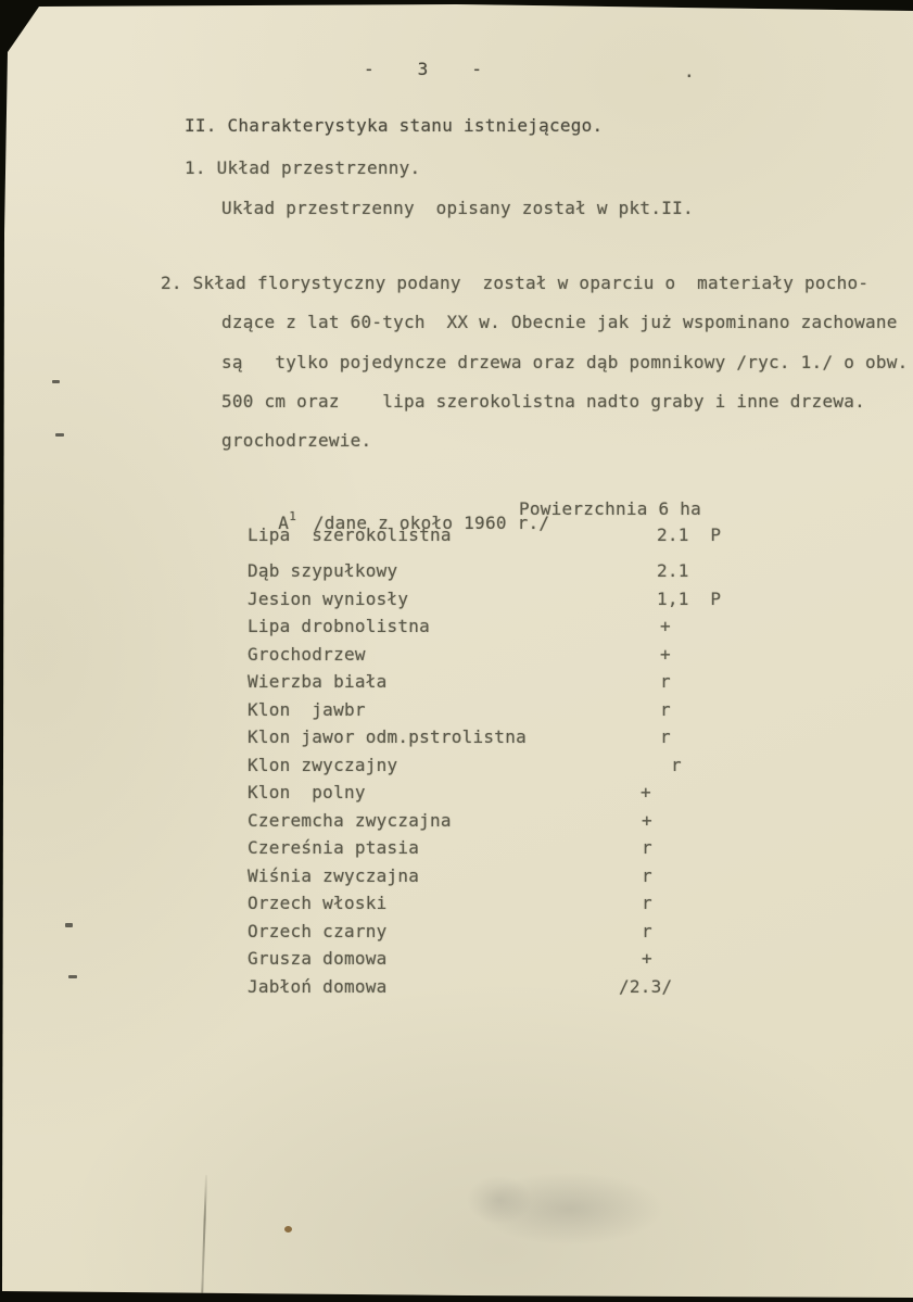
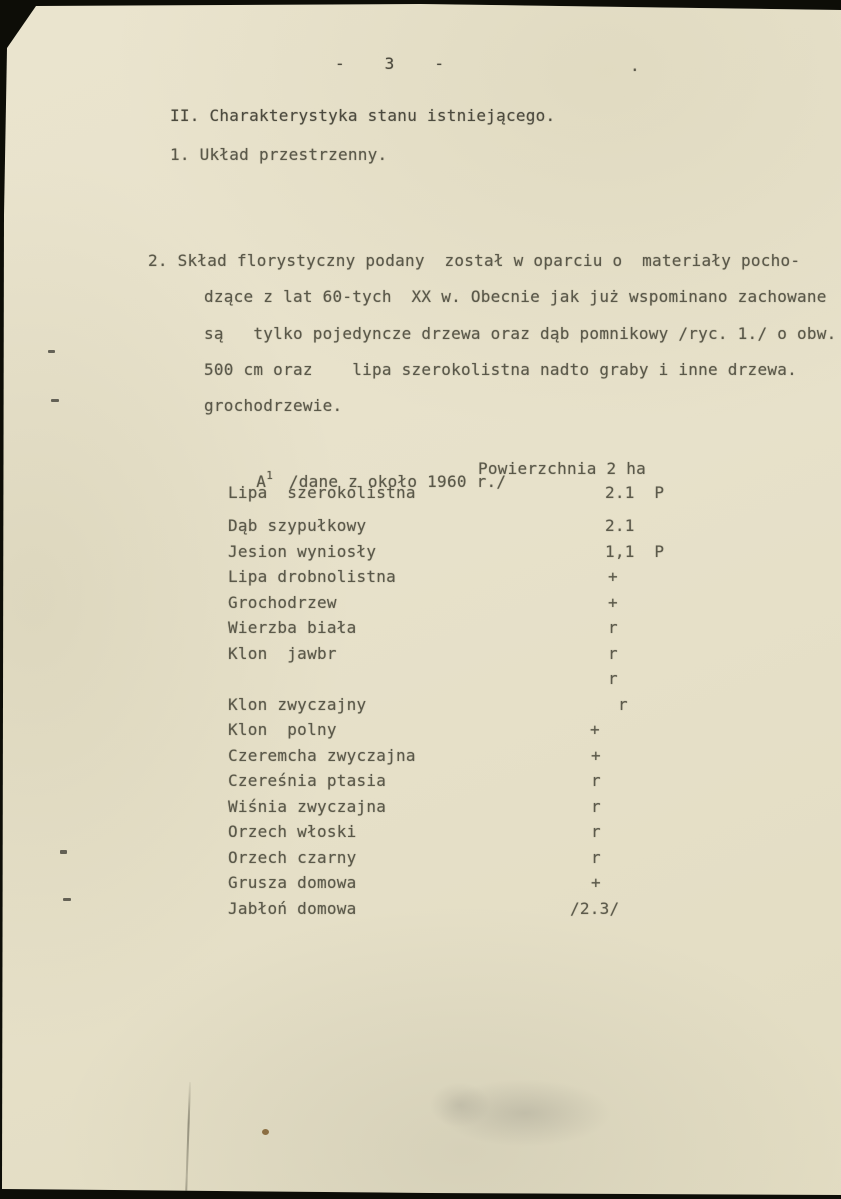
  - 3 -
  .
  II. Charakterystyka stanu istniejącego.
  1. Układ przestrzenny.
- Układ przestrzenny opisany został w pkt.II.
  2. Skład florystyczny podany został w oparciu o materiały pocho-
  dzące z lat 60-tych XX w. Obecnie jak już wspominano zachowane
  są tylko pojedyncze drzewa oraz dąb pomnikowy /ryc. 1./ o obw.
  500 cm oraz lipa szerokolistna nadto graby i inne drzewa.
  grochodrzewie.
  A1 /dane z około 1960 r./
- Powierzchnia 6 ha
+ Powierzchnia 2 ha
  Lipa szerokolistna
  2.1 P
  Dąb szypułkowy
  2.1
  Jesion wyniosły
  1,1 P
  Lipa drobnolistna
  +
  Grochodrzew
  +
  Wierzba biała
  r
  Klon jawbr
  r
- Klon jawor odm.pstrolistna
  r
  Klon zwyczajny
  r
  Klon polny
  +
  Czeremcha zwyczajna
  +
  Czereśnia ptasia
  r
  Wiśnia zwyczajna
  r
  Orzech włoski
  r
  Orzech czarny
  r
  Grusza domowa
  +
  Jabłoń domowa
  /2.3/
